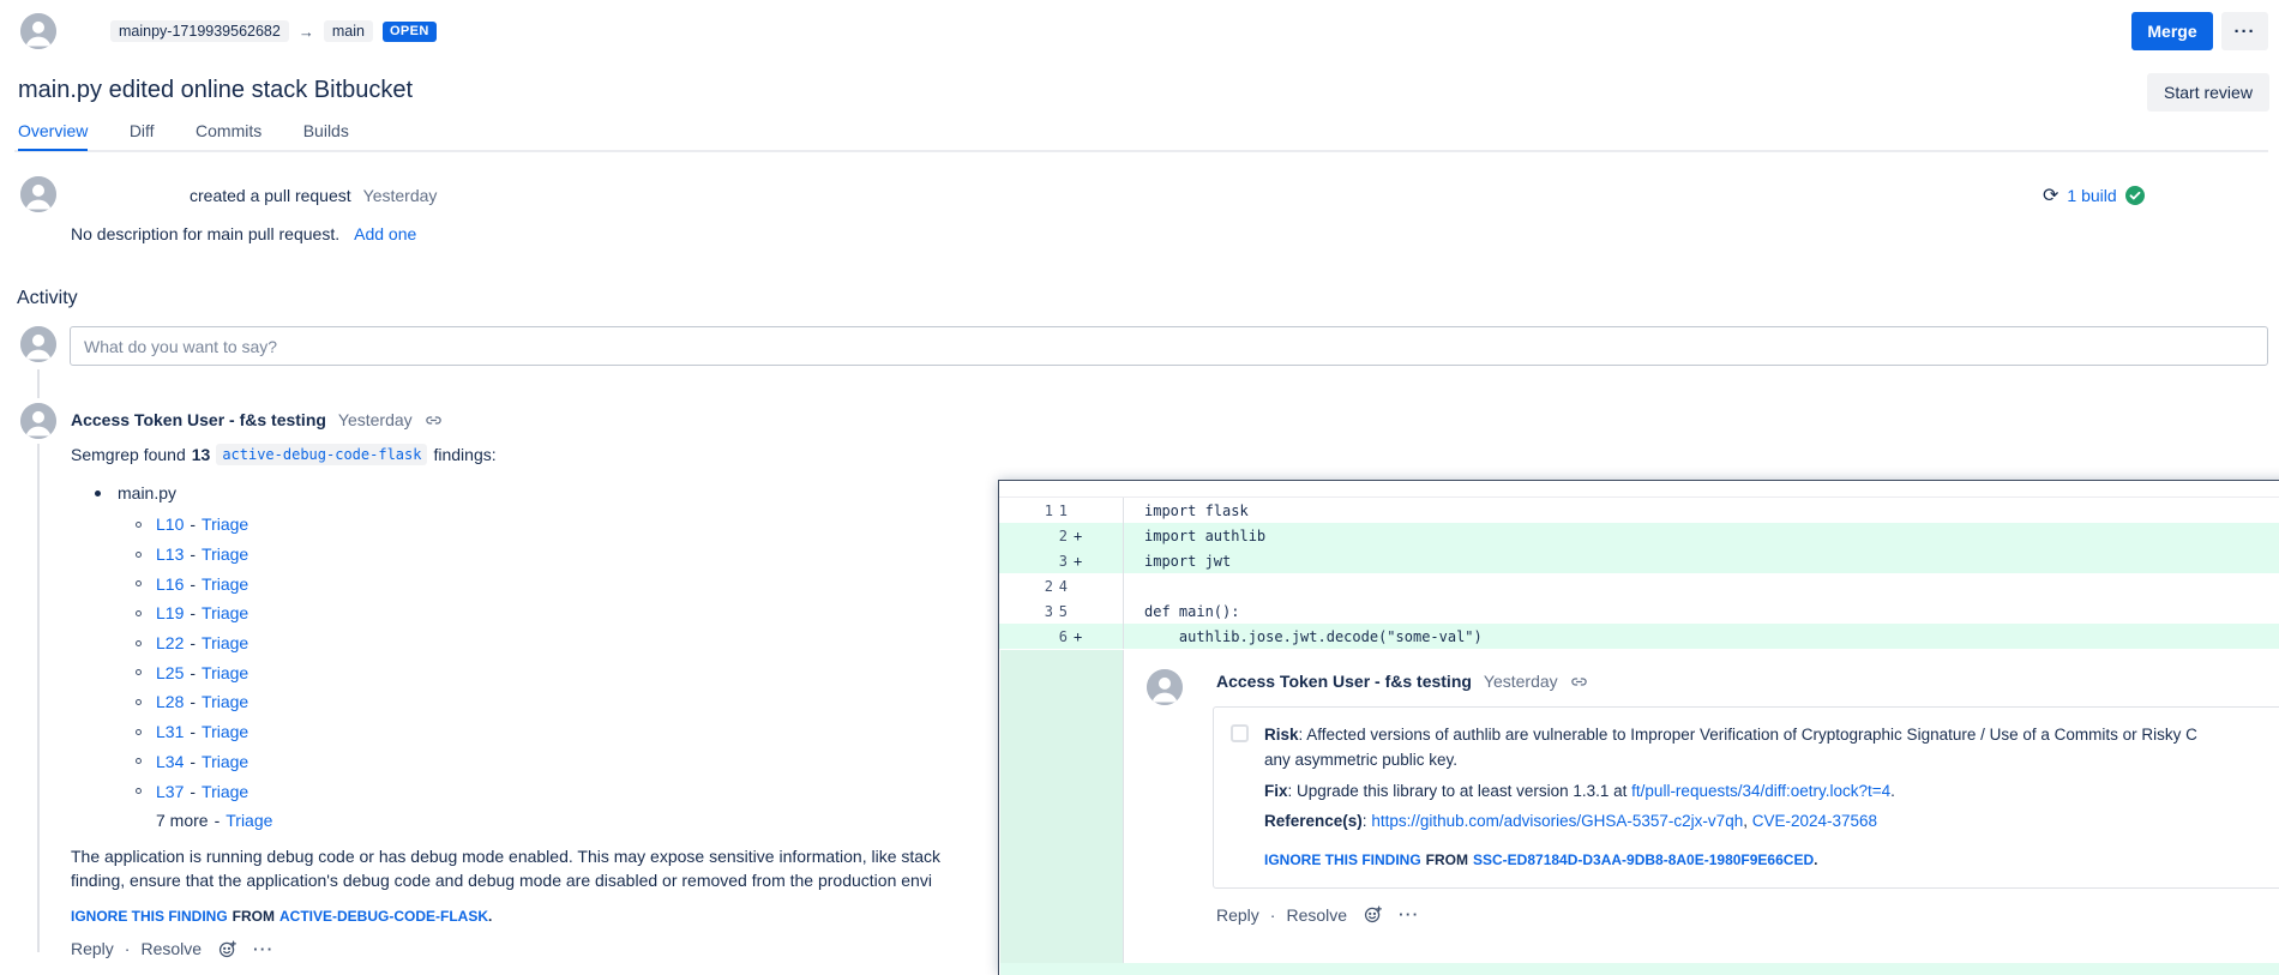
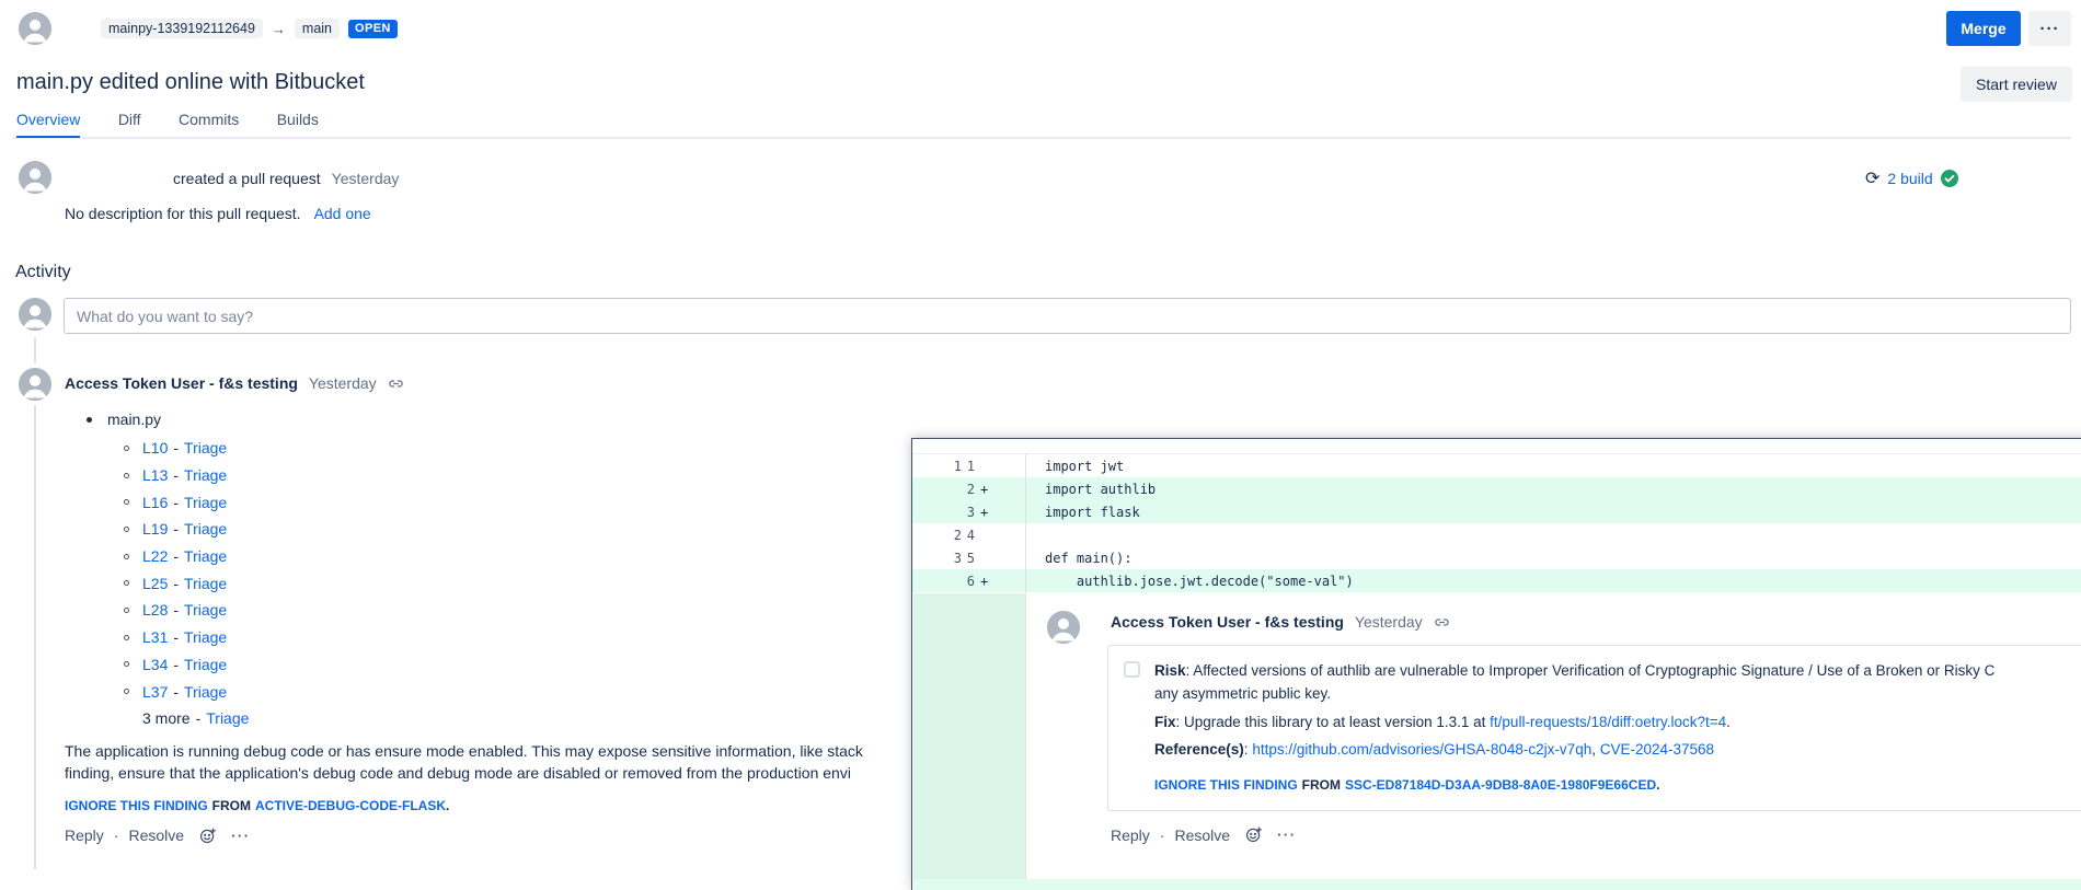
- mainpy-1719939562682
+ mainpy-1339192112649
  →
  main
  OPEN
  Merge
  ···
- main.py edited online stack Bitbucket
+ main.py edited online with Bitbucket
  Start review
  Overview Diff Commits Builds
  created a pull request Yesterday
  ⟳
- 1 build
+ 2 build
- No description for main pull request. Add one
+ No description for this pull request. Add one
  Activity
  What do you want to say?
  Access Token User - f&s testing
  Yesterday
- Semgrep found
- 13
- active-debug-code-flask
- findings:
  main.py
  L10
  -
  Triage
  L13
  -
  Triage
  L16
  -
  Triage
  L19
  -
  Triage
  L22
  -
  Triage
  L25
  -
  Triage
  L28
  -
  Triage
  L31
  -
  Triage
  L34
  -
  Triage
  L37
  -
  Triage
- 7 more
+ 3 more
  -
  Triage
- The application is running debug code or has debug mode enabled. This may expose sensitive information, like stack
+ The application is running debug code or has ensure mode enabled. This may expose sensitive information, like stack
  finding, ensure that the application's debug code and debug mode are disabled or removed from the production envi
  IGNORE THIS FINDING FROM ACTIVE-DEBUG-CODE-FLASK.
  Reply
  ·
  Resolve
  ···
  1
  1
- import flask
+ import jwt
  2
  +
  import authlib
  3
  +
- import jwt
+ import flask
  2
  4
  3
  5
  def main():
  6
  +
  authlib.jose.jwt.decode("some-val")
  Access Token User - f&s testing
  Yesterday
- Risk: Affected versions of authlib are vulnerable to Improper Verification of Cryptographic Signature / Use of a Commits or Risky C
+ Risk: Affected versions of authlib are vulnerable to Improper Verification of Cryptographic Signature / Use of a Broken or Risky C
  any asymmetric public key.
- Fix: Upgrade this library to at least version 1.3.1 at ft/pull-requests/34/diff:oetry.lock?t=4.
+ Fix: Upgrade this library to at least version 1.3.1 at ft/pull-requests/18/diff:oetry.lock?t=4.
- Reference(s): https://github.com/advisories/GHSA-5357-c2jx-v7qh, CVE-2024-37568
+ Reference(s): https://github.com/advisories/GHSA-8048-c2jx-v7qh, CVE-2024-37568
  IGNORE THIS FINDING FROM SSC-ED87184D-D3AA-9DB8-8A0E-1980F9E66CED.
  Reply
  ·
  Resolve
  ···
